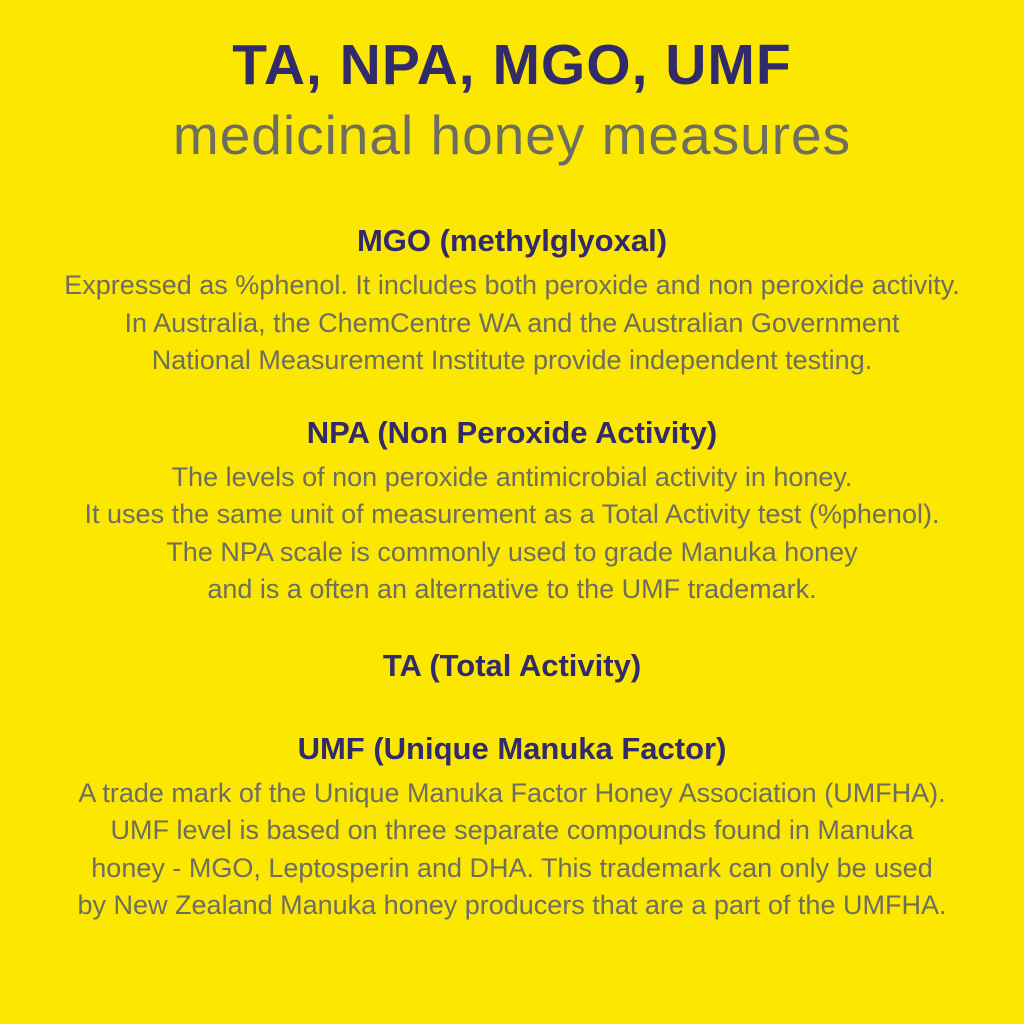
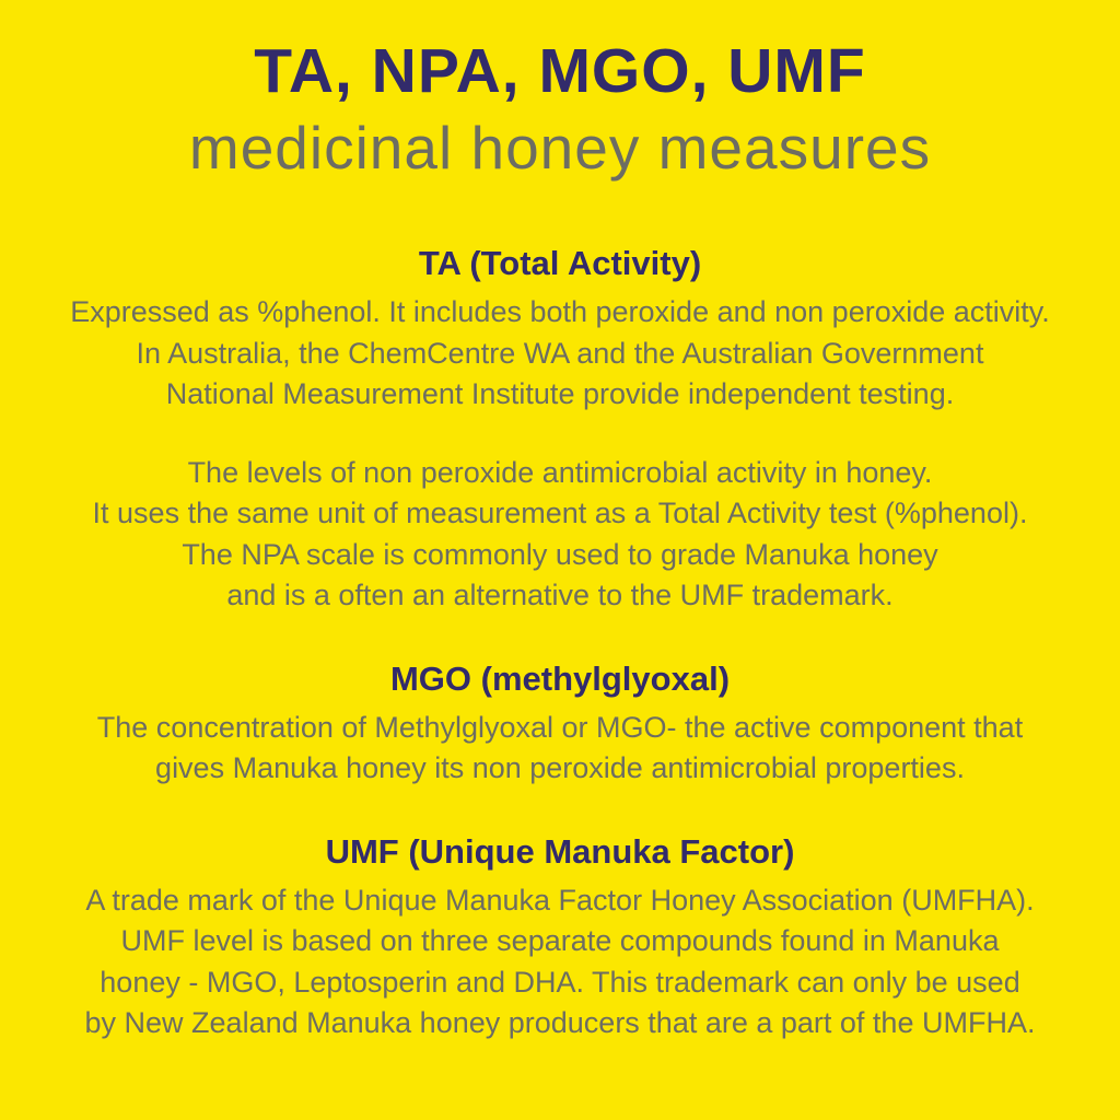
  TA, NPA, MGO, UMF
  medicinal honey measures
- MGO (methylglyoxal)
+ TA (Total Activity)
  Expressed as %phenol. It includes both peroxide and non peroxide activity.
  In Australia, the ChemCentre WA and the Australian Government
  National Measurement Institute provide independent testing.
- NPA (Non Peroxide Activity)
  The levels of non peroxide antimicrobial activity in honey.
  It uses the same unit of measurement as a Total Activity test (%phenol).
  The NPA scale is commonly used to grade Manuka honey
  and is a often an alternative to the UMF trademark.
- TA (Total Activity)
+ MGO (methylglyoxal)
+ The concentration of Methylglyoxal or MGO- the active component that
+ gives Manuka honey its non peroxide antimicrobial properties.
  UMF (Unique Manuka Factor)
  A trade mark of the Unique Manuka Factor Honey Association (UMFHA).
  UMF level is based on three separate compounds found in Manuka
  honey - MGO, Leptosperin and DHA. This trademark can only be used
  by New Zealand Manuka honey producers that are a part of the UMFHA.
